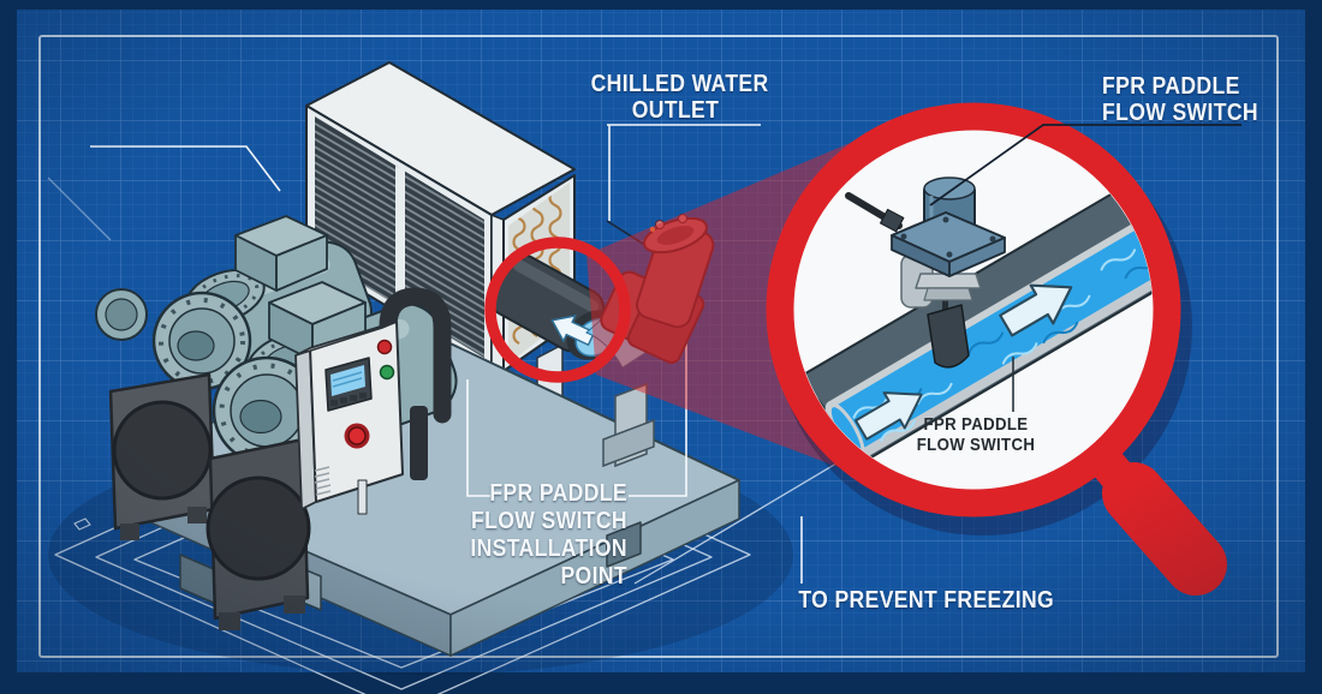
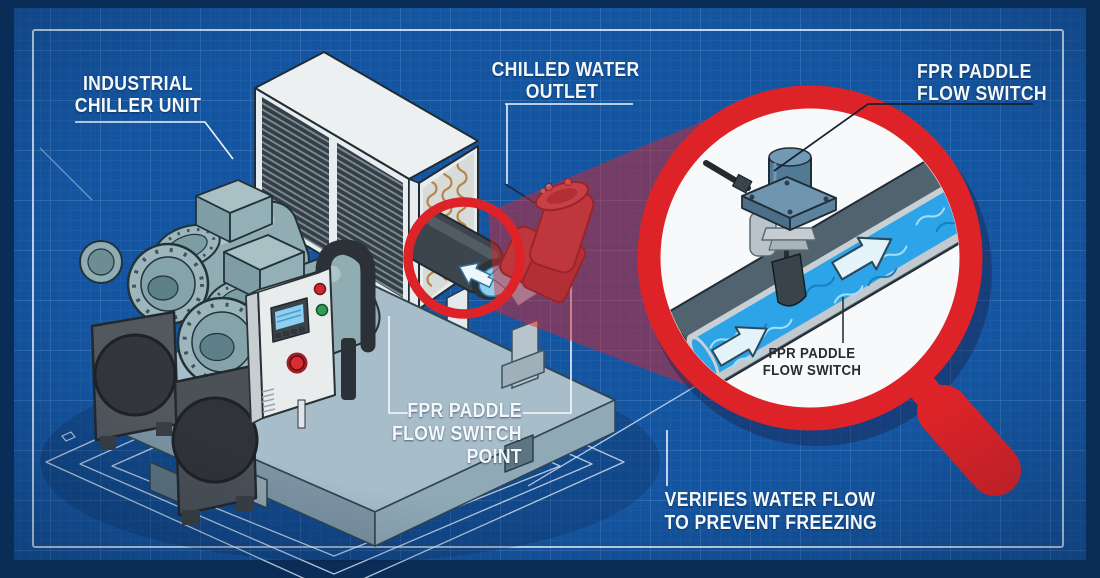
+ INDUSTRIAL
+ CHILLER UNIT
  CHILLED WATER
  OUTLET
  FPR PADDLE
  FLOW SWITCH
  FPR PADDLE
  FLOW SWITCH
- INSTALLATION
  POINT
  FPR PADDLE
  FLOW SWITCH
+ VERIFIES WATER FLOW
  TO PREVENT FREEZING
